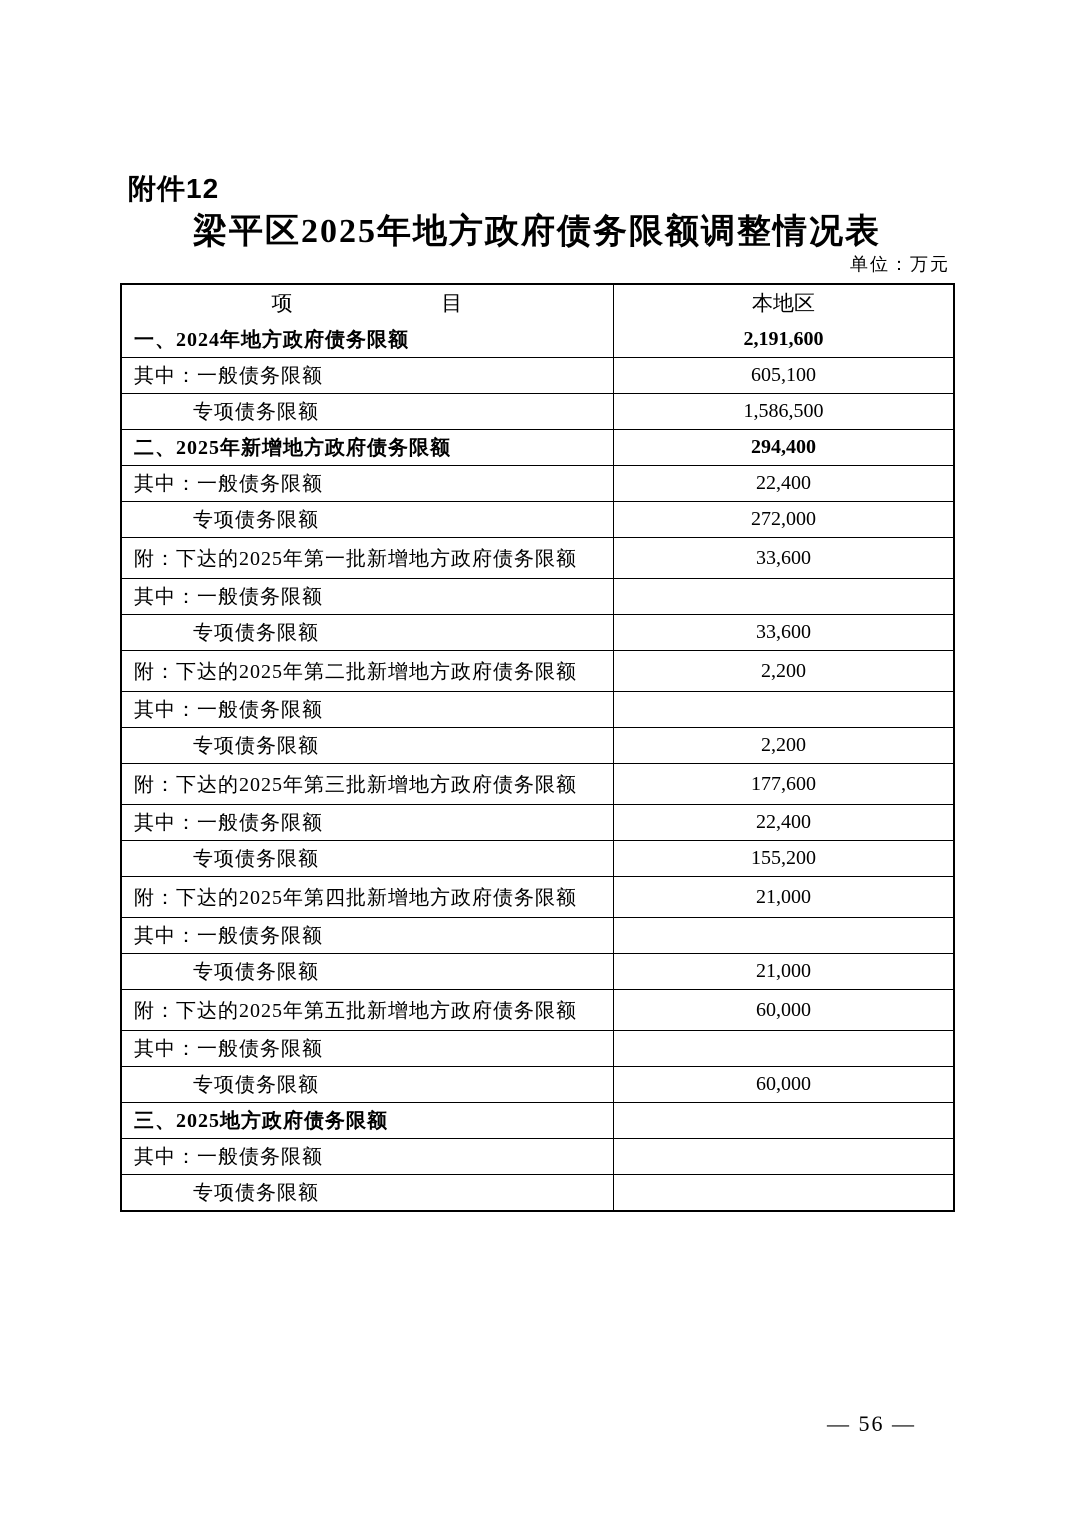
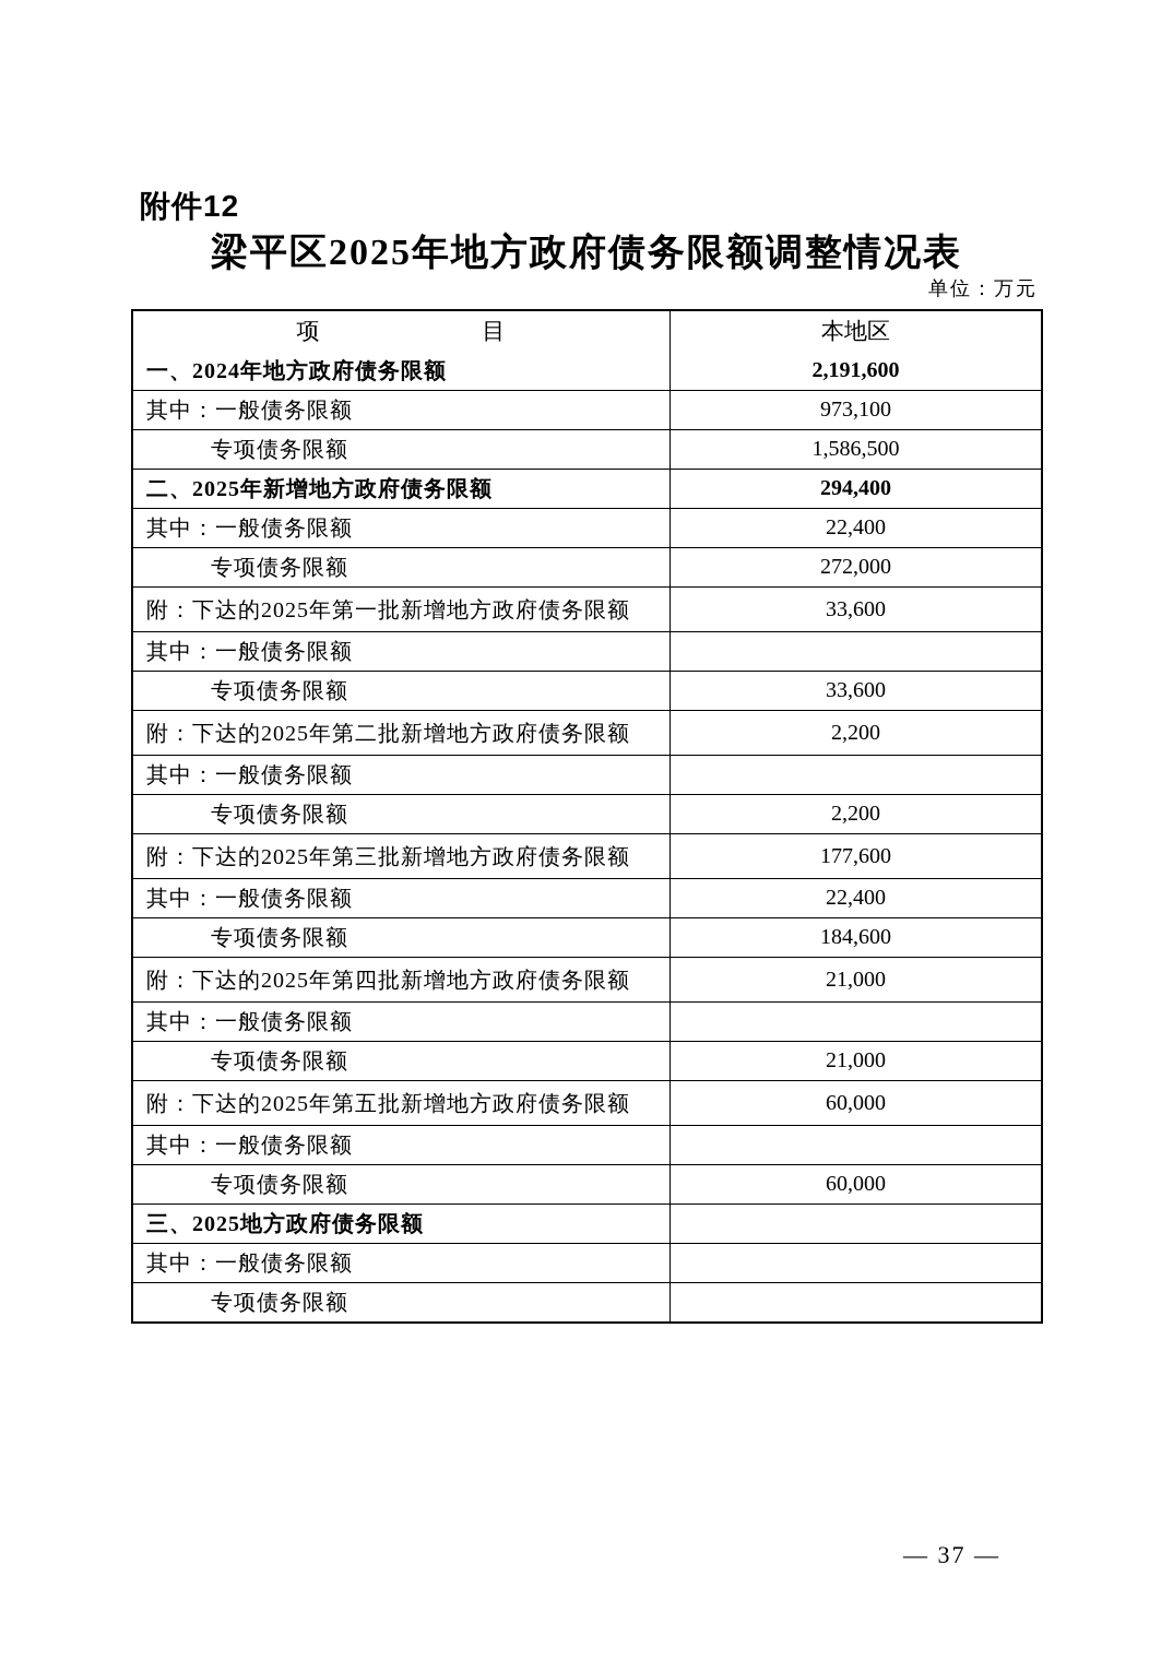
  附件12
  梁平区2025年地方政府债务限额调整情况表
  单位：万元
  项
  目
  本地区
  一、2024年地方政府债务限额
  2,191,600
  其中：一般债务限额
- 605,100
+ 973,100
  专项债务限额
  1,586,500
  二、2025年新增地方政府债务限额
  294,400
  其中：一般债务限额
  22,400
  专项债务限额
  272,000
  附：下达的2025年第一批新增地方政府债务限额
  33,600
  其中：一般债务限额
  专项债务限额
  33,600
  附：下达的2025年第二批新增地方政府债务限额
  2,200
  其中：一般债务限额
  专项债务限额
  2,200
  附：下达的2025年第三批新增地方政府债务限额
  177,600
  其中：一般债务限额
  22,400
  专项债务限额
- 155,200
+ 184,600
  附：下达的2025年第四批新增地方政府债务限额
  21,000
  其中：一般债务限额
  专项债务限额
  21,000
  附：下达的2025年第五批新增地方政府债务限额
  60,000
  其中：一般债务限额
  专项债务限额
  60,000
  三、2025地方政府债务限额
  其中：一般债务限额
  专项债务限额
- — 56 —
+ — 37 —
